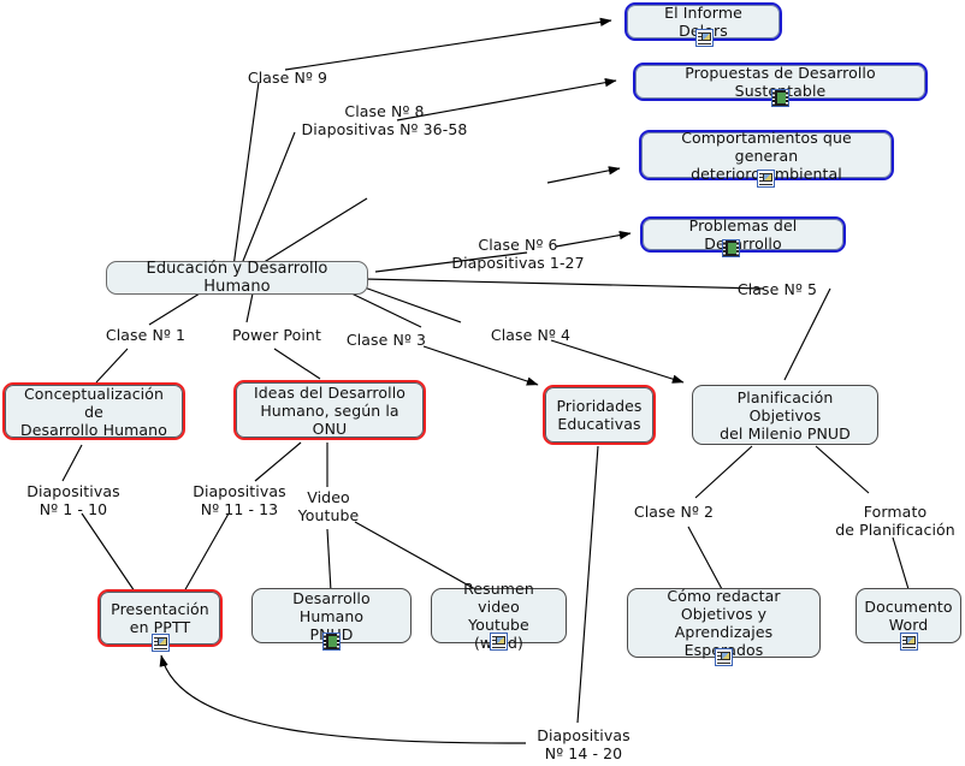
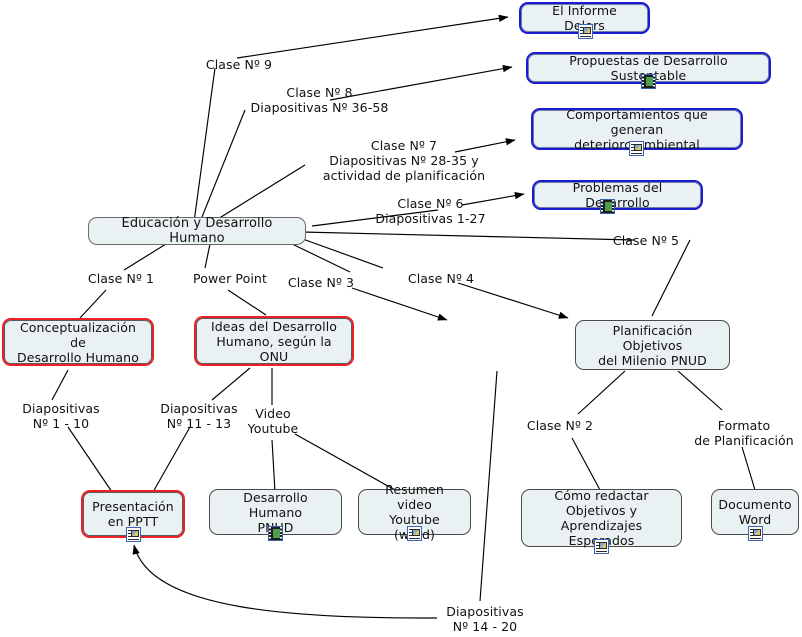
  El Informe Drs
  Propuestas de Desarrollo Susttable
  Comportamientos que generan
  deteriormbiental
  Problemas del Derrollo
  Educación y Desarrollo Humano
  Conceptualización de
  Desarrollo Humano
  Ideas del Desarrollo
  Humano, según la ONU
- Prioridades
- Educativas
  Planificación Objetivos
  del Milenio PNUD
  Presentación
  en PPTT
  Desarrollo Humano
  Resumen video
  Youtube (wd)
  Cómo redactar
  Objetivos y
  Aprendizajes Espdos
  Documento
  Word
  Clase Nº 9
  Clase Nº 8
  Diapositivas Nº 36-58
+ Clase Nº 7
+ Diapositivas Nº 28-35 y
+ actividad de planificación
  Clase Nº 6
  Diapositivas 1-27
  Clase Nº 5
  Clase Nº 4
  Clase Nº 3
  Power Point
  Clase Nº 1
  Diapositivas
  Nº 1 - 10
  Diapositivas
  Nº 11 - 13
  Video
  Youtube
  Clase Nº 2
  Formato
  de Planificación
  Diapositivas
  Nº 14 - 20
